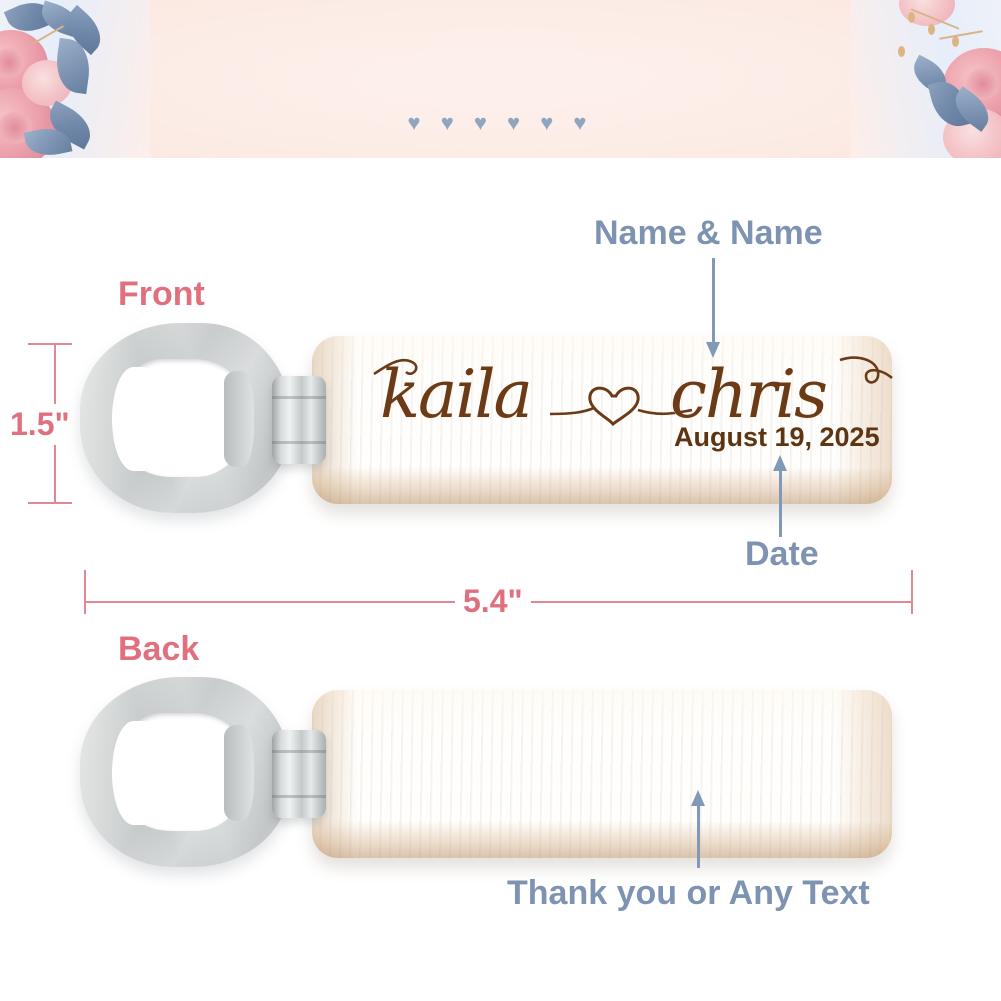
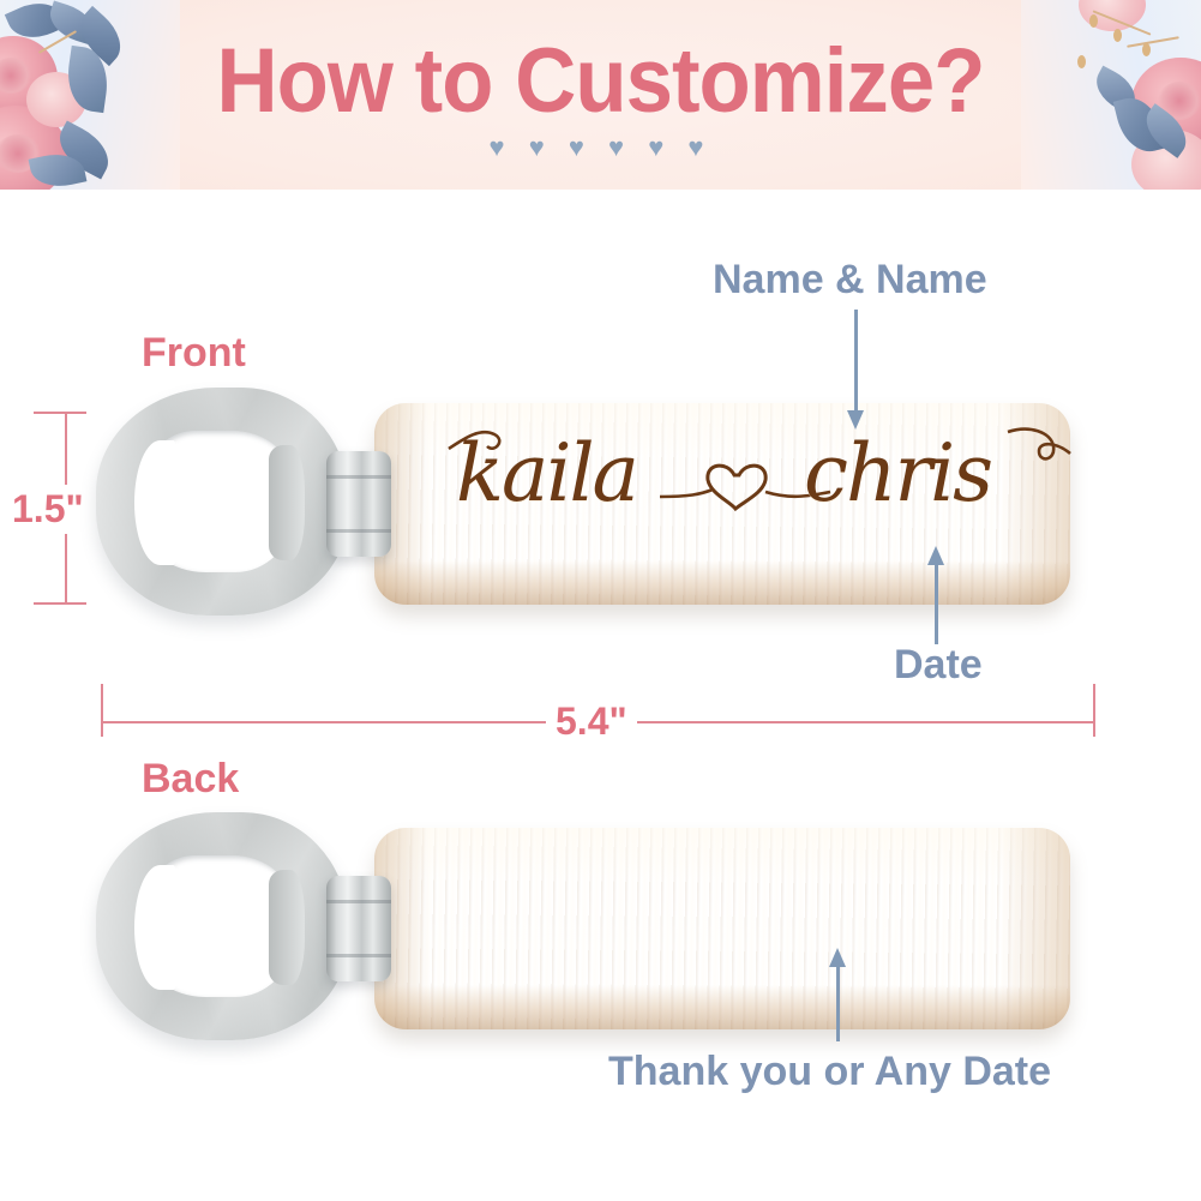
+ How to Customize?
  ♥ ♥ ♥ ♥ ♥ ♥
  Front
  1.5"
  kaila
  chris
- August 19, 2025
  Name & Name
  Date
  5.4"
  Back
- Thank you or Any Text
+ Thank you or Any Date
